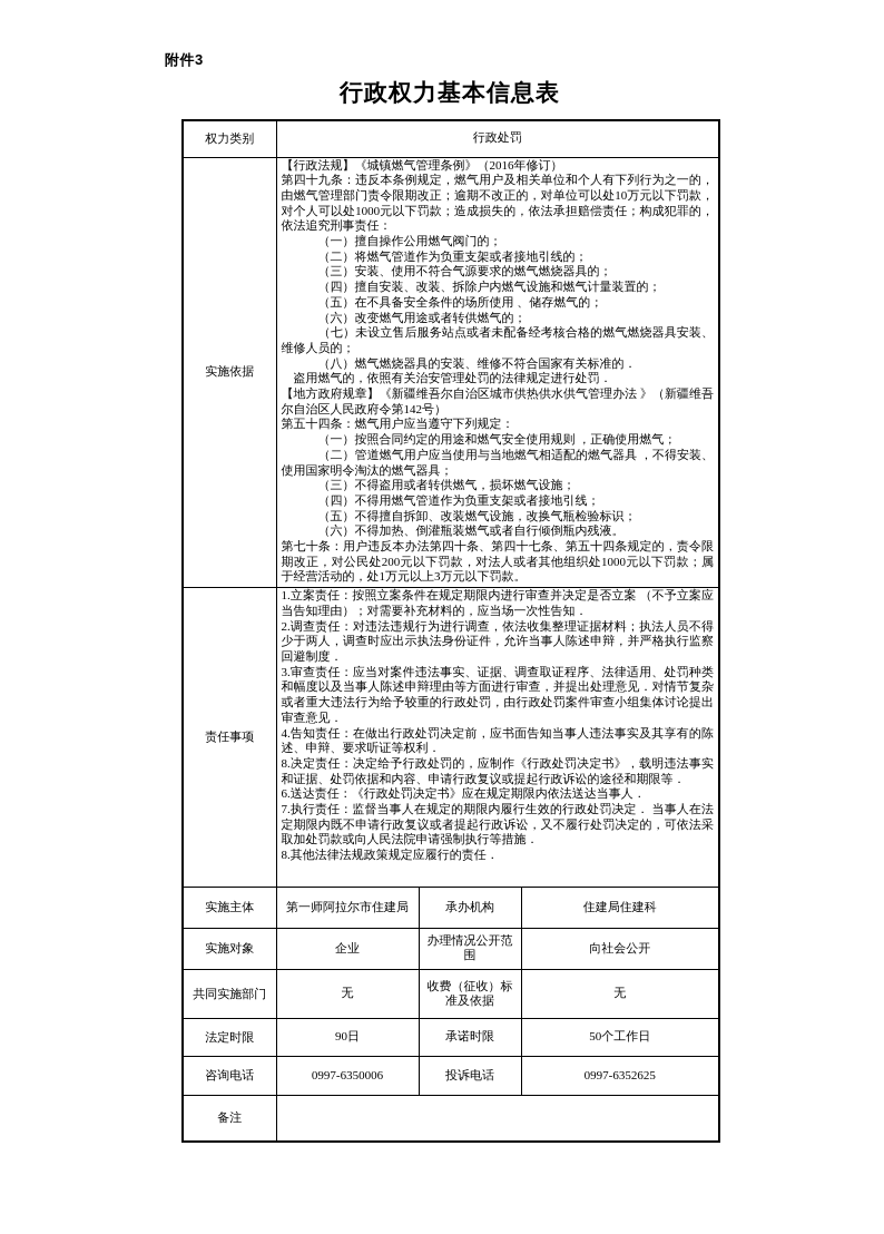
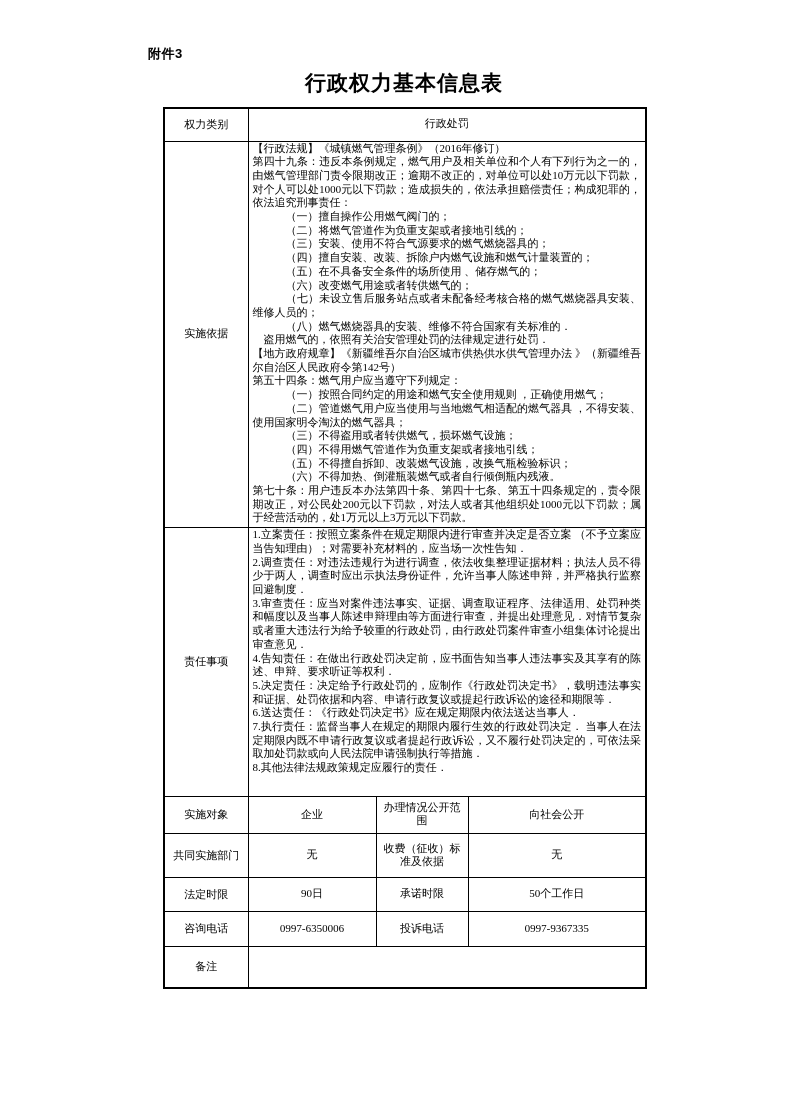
  附件3
  行政权力基本信息表
  权力类别	行政处罚
  实施依据	【行政法规】《城镇燃气管理条例》（2016年修订） 第四十九条：违反本条例规定，燃气用户及相关单位和个人有下列行为之一的，由燃气管理部门责令限期改正；逾期不改正的，对单位可以处10万元以下罚款，对个人可以处1000元以下罚款；造成损失的，依法承担赔偿责任；构成犯罪的，依法追究刑事责任： （一）擅自操作公用燃气阀门的； （二）将燃气管道作为负重支架或者接地引线的； （三）安装、使用不符合气源要求的燃气燃烧器具的； （四）擅自安装、改装、拆除户内燃气设施和燃气计量装置的； （五）在不具备安全条件的场所使用 、储存燃气的； （六）改变燃气用途或者转供燃气的； （七）未设立售后服务站点或者未配备经考核合格的燃气燃烧器具安装、维修人员的； （八）燃气燃烧器具的安装、维修不符合国家有关标准的． 盗用燃气的，依照有关治安管理处罚的法律规定进行处罚． 【地方政府规章】《新疆维吾尔自治区城市供热供水供气管理办法 》（新疆维吾尔自治区人民政府令第142号） 第五十四条：燃气用户应当遵守下列规定： （一）按照合同约定的用途和燃气安全使用规则 ，正确使用燃气； （二）管道燃气用户应当使用与当地燃气相适配的燃气器具 ，不得安装、使用国家明令淘汰的燃气器具； （三）不得盗用或者转供燃气，损坏燃气设施； （四）不得用燃气管道作为负重支架或者接地引线； （五）不得擅自拆卸、改装燃气设施，改换气瓶检验标识； （六）不得加热、倒灌瓶装燃气或者自行倾倒瓶内残液。 第七十条：用户违反本办法第四十条、第四十七条、第五十四条规定的，责令限期改正，对公民处200元以下罚款，对法人或者其他组织处1000元以下罚款；属于经营活动的，处1万元以上3万元以下罚款。
- 责任事项	1.立案责任：按照立案条件在规定期限内进行审查并决定是否立案 （不予立案应当告知理由）；对需要补充材料的，应当场一次性告知． 2.调查责任：对违法违规行为进行调查，依法收集整理证据材料；执法人员不得少于两人，调查时应出示执法身份证件，允许当事人陈述申辩，并严格执行监察回避制度． 3.审查责任：应当对案件违法事实、证据、调查取证程序、法律适用、处罚种类和幅度以及当事人陈述申辩理由等方面进行审查，并提出处理意见．对情节复杂或者重大违法行为给予较重的行政处罚，由行政处罚案件审查小组集体讨论提出审查意见． 4.告知责任：在做出行政处罚决定前，应书面告知当事人违法事实及其享有的陈述、申辩、要求听证等权利． 8.决定责任：决定给予行政处罚的，应制作《行政处罚决定书》，载明违法事实和证据、处罚依据和内容、申请行政复议或提起行政诉讼的途径和期限等． 6.送达责任：《行政处罚决定书》应在规定期限内依法送达当事人． 7.执行责任：监督当事人在规定的期限内履行生效的行政处罚决定． 当事人在法定期限内既不申请行政复议或者提起行政诉讼，又不履行处罚决定的，可依法采取加处罚款或向人民法院申请强制执行等措施． 8.其他法律法规政策规定应履行的责任．
+ 责任事项	1.立案责任：按照立案条件在规定期限内进行审查并决定是否立案 （不予立案应当告知理由）；对需要补充材料的，应当场一次性告知． 2.调查责任：对违法违规行为进行调查，依法收集整理证据材料；执法人员不得少于两人，调查时应出示执法身份证件，允许当事人陈述申辩，并严格执行监察回避制度． 3.审查责任：应当对案件违法事实、证据、调查取证程序、法律适用、处罚种类和幅度以及当事人陈述申辩理由等方面进行审查，并提出处理意见．对情节复杂或者重大违法行为给予较重的行政处罚，由行政处罚案件审查小组集体讨论提出审查意见． 4.告知责任：在做出行政处罚决定前，应书面告知当事人违法事实及其享有的陈述、申辩、要求听证等权利． 5.决定责任：决定给予行政处罚的，应制作《行政处罚决定书》，载明违法事实和证据、处罚依据和内容、申请行政复议或提起行政诉讼的途径和期限等． 6.送达责任：《行政处罚决定书》应在规定期限内依法送达当事人． 7.执行责任：监督当事人在规定的期限内履行生效的行政处罚决定． 当事人在法定期限内既不申请行政复议或者提起行政诉讼，又不履行处罚决定的，可依法采取加处罚款或向人民法院申请强制执行等措施． 8.其他法律法规政策规定应履行的责任．
- 实施主体	第一师阿拉尔市住建局	承办机构	住建局住建科
  实施对象	企业	办理情况公开范围	向社会公开
  共同实施部门	无	收费（征收）标准及依据	无
  法定时限	90日	承诺时限	50个工作日
- 咨询电话	0997-6350006	投诉电话	0997-6352625
+ 咨询电话	0997-6350006	投诉电话	0997-9367335
  备注
